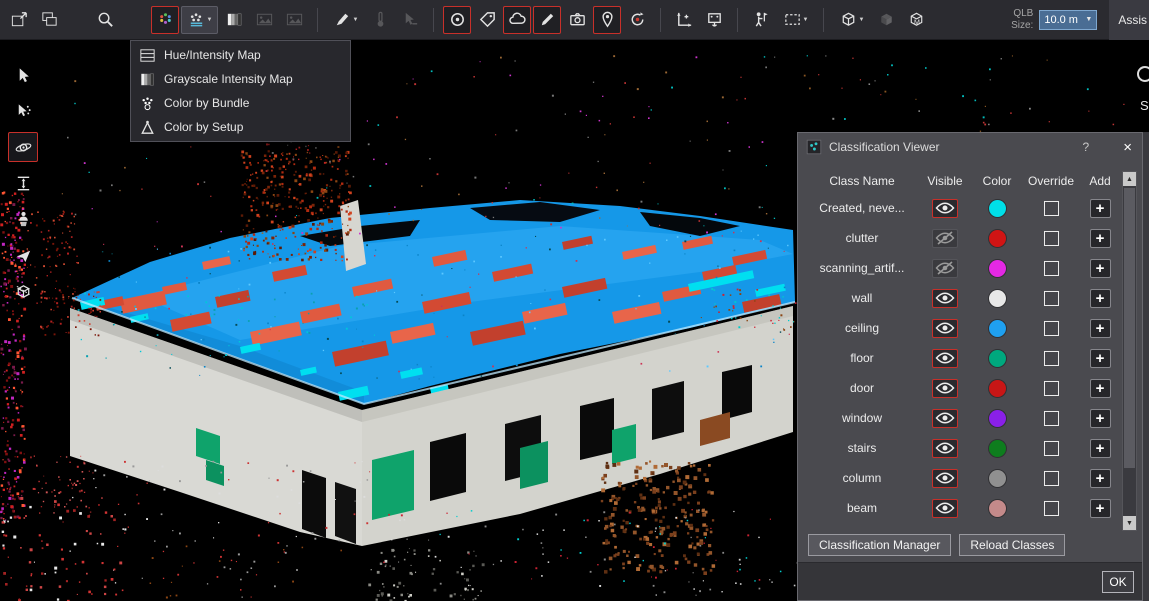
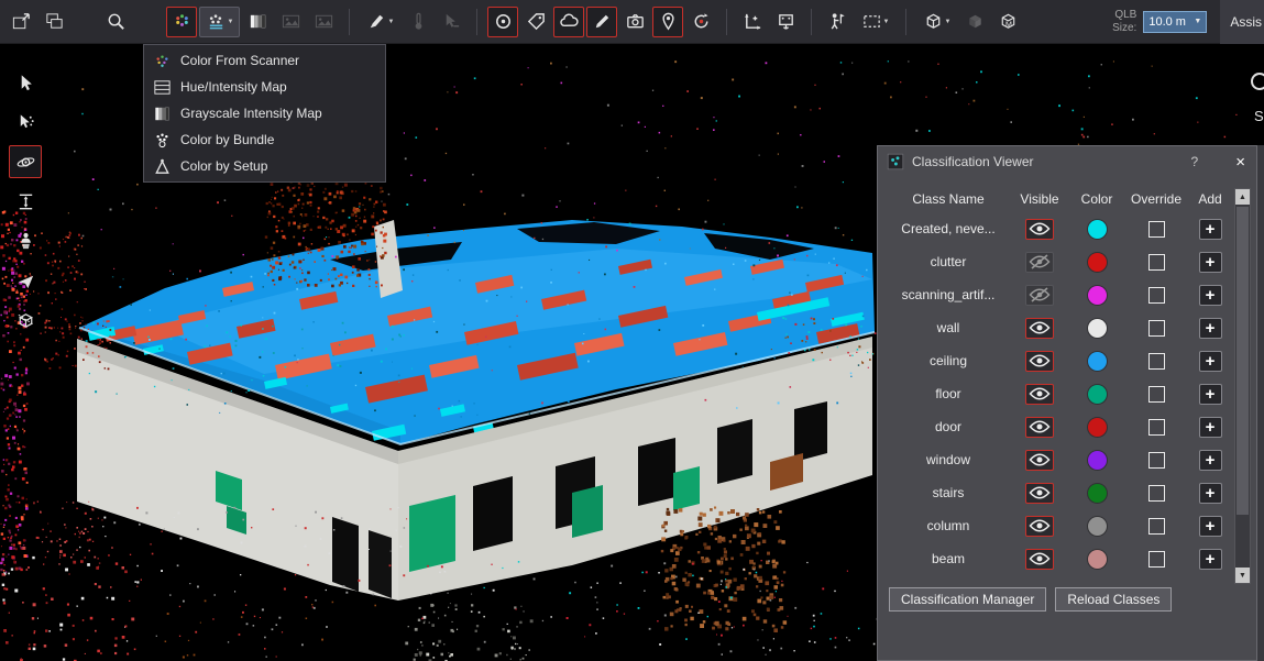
  M
  QLB
  Size:
  10.0 m
  Assis
+ Color From Scanner
  Hue/Intensity Map
  Grayscale Intensity Map
  Color by Bundle
  Color by Setup
  Classification Viewer
  ?
  ×
  Class Name
  Visible
  Color
  Override
  Add
  Created, neve...
  +
  clutter
  +
  scanning_artif...
  +
  wall
  +
  ceiling
  +
  floor
  +
  door
  +
  window
  +
  stairs
  +
  column
  +
  beam
  +
  Classification Manager
  Reload Classes
- OK
  S
